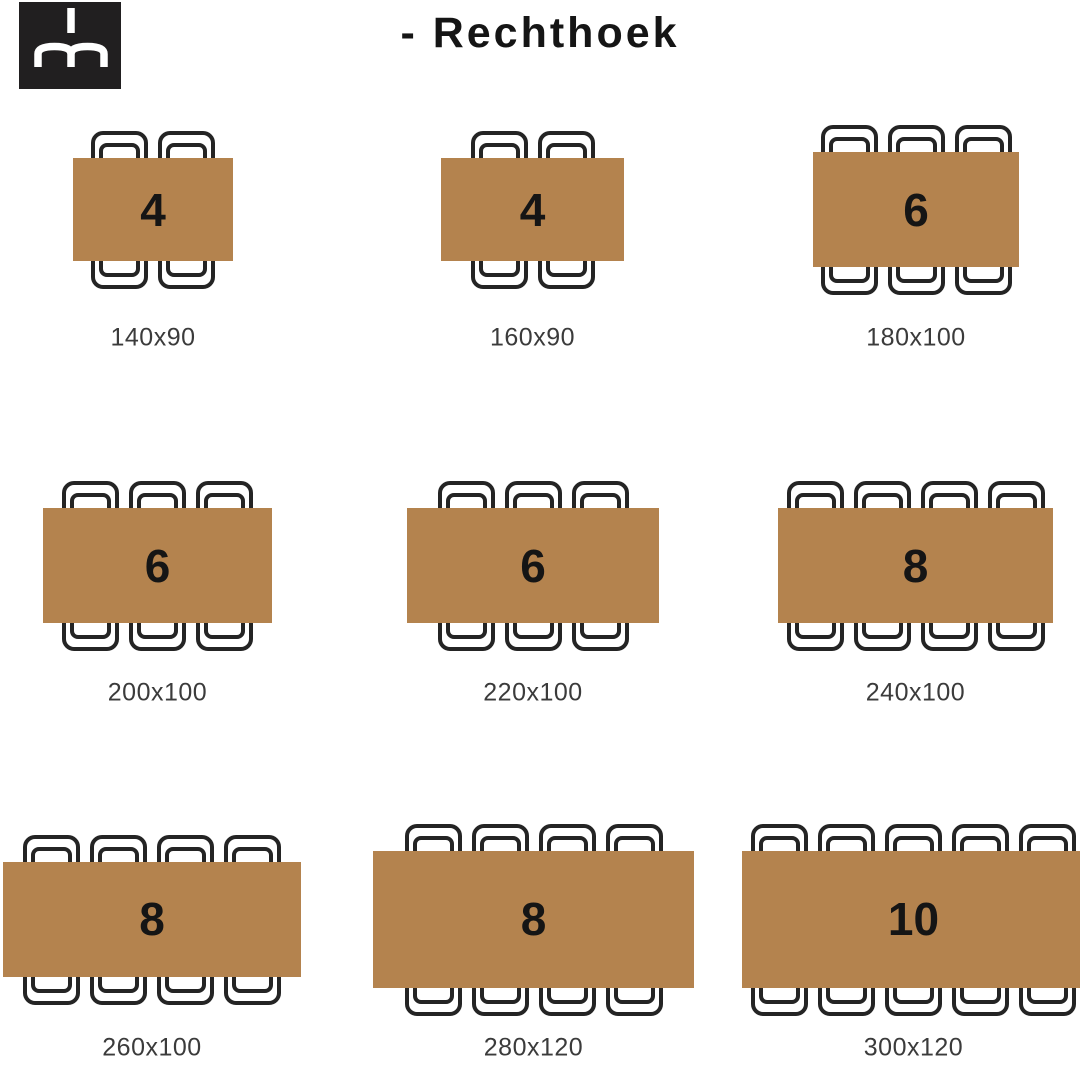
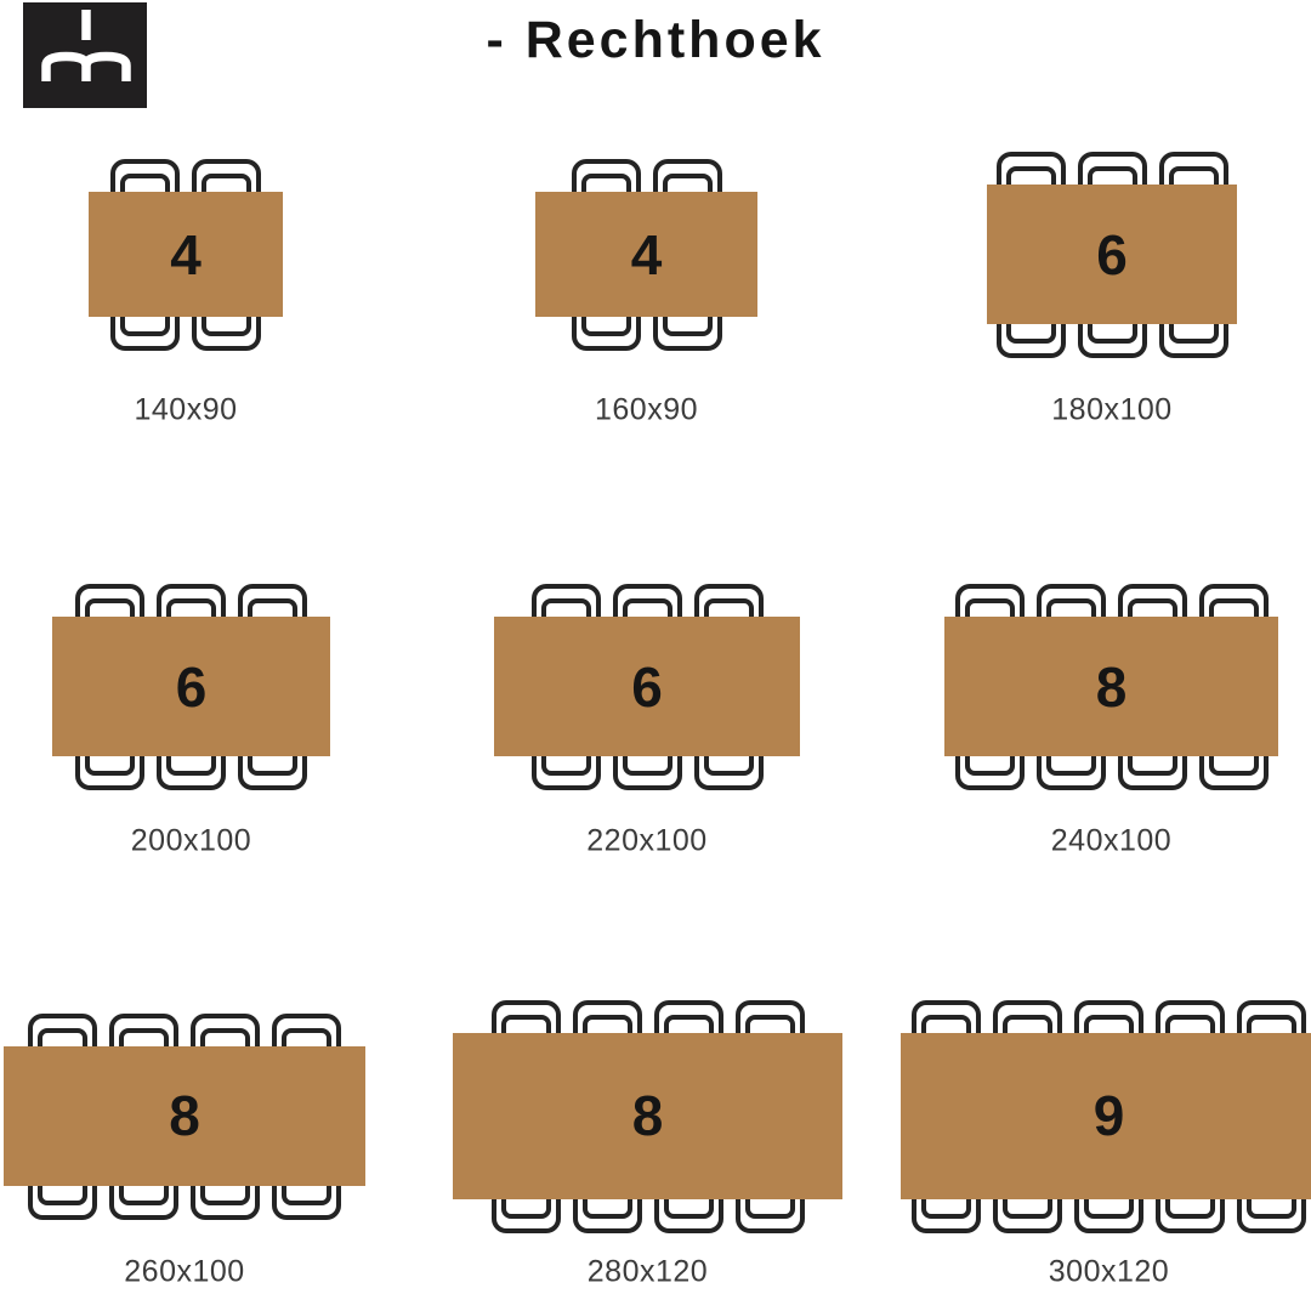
  - Rechthoek
  4
  140x90
  4
  160x90
  6
  180x100
  6
  200x100
  6
  220x100
  8
  240x100
  8
  260x100
  8
  280x120
- 10
+ 9
  300x120
